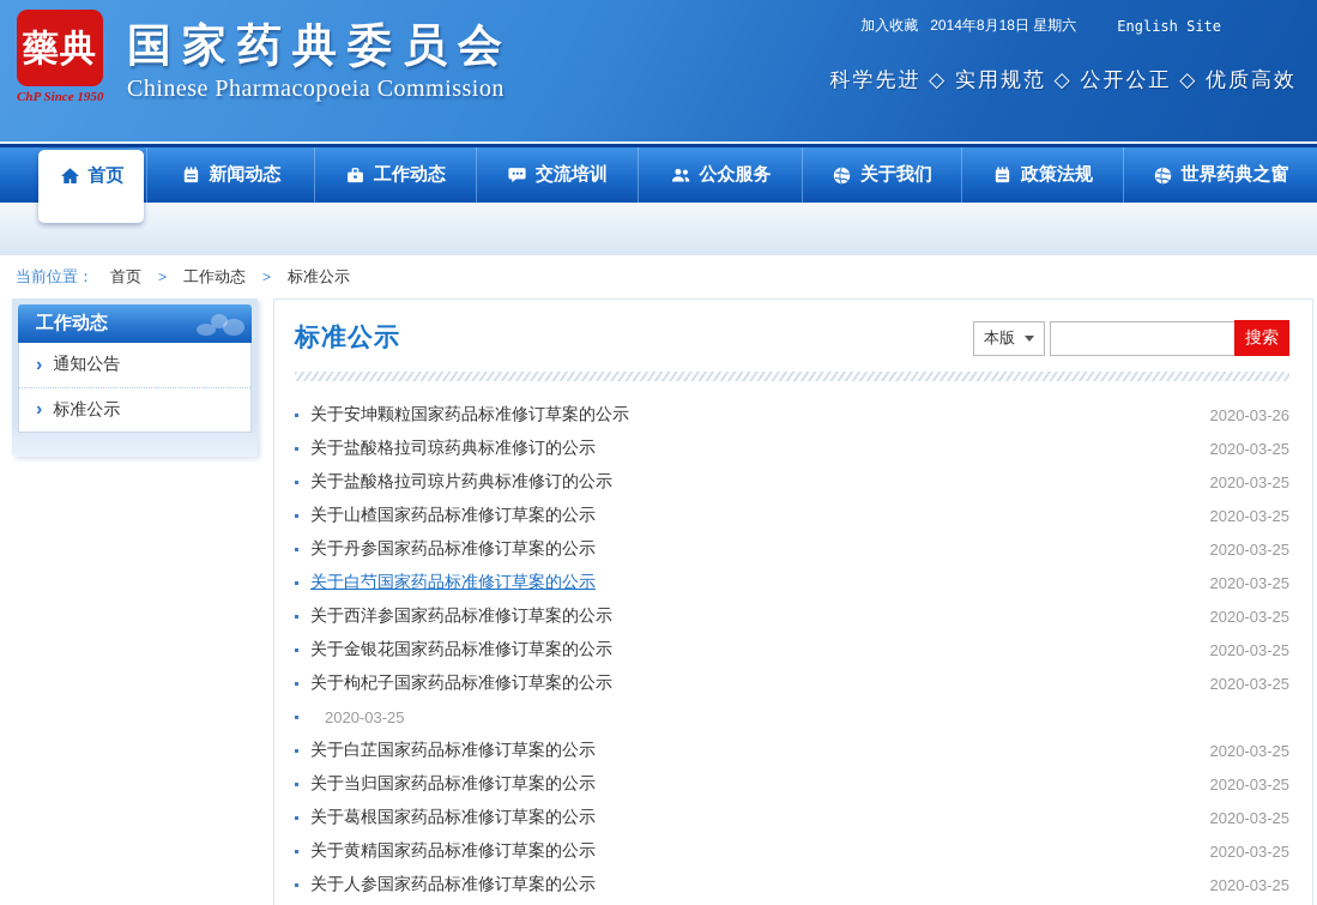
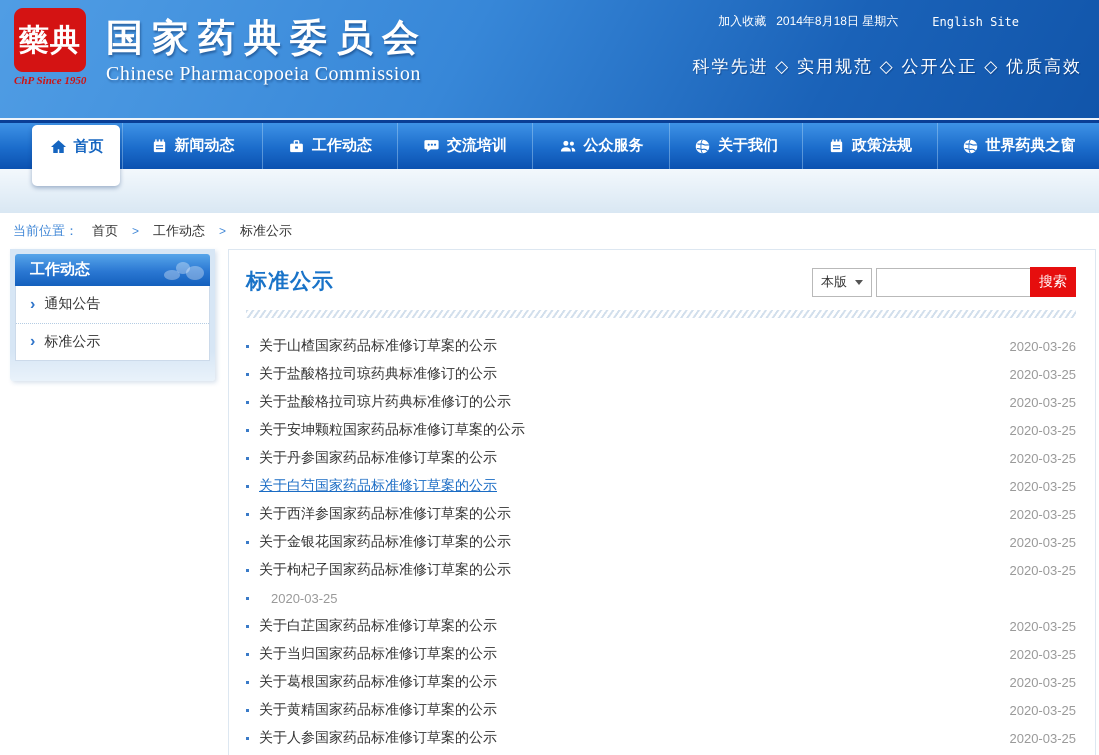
  藥典
  ChP Since 1950
  国家药典委员会
  Chinese Pharmacopoeia Commission
  加入收藏
  2014年8月18日 星期六
  English Site
  科学先进 ◇ 实用规范 ◇ 公开公正 ◇ 优质高效
  新闻动态
  工作动态
  交流培训
  公众服务
  关于我们
  政策法规
  世界药典之窗
  首页
  当前位置：
  首页
  >
  工作动态
  >
  标准公示
  工作动态
  ›
  通知公告
  ›
  标准公示
  标准公示
  本版
  搜索
- 关于安坤颗粒国家药品标准修订草案的公示
+ 关于山楂国家药品标准修订草案的公示
  2020-03-26
  关于盐酸格拉司琼药典标准修订的公示
  2020-03-25
  关于盐酸格拉司琼片药典标准修订的公示
  2020-03-25
- 关于山楂国家药品标准修订草案的公示
+ 关于安坤颗粒国家药品标准修订草案的公示
  2020-03-25
  关于丹参国家药品标准修订草案的公示
  2020-03-25
  关于白芍国家药品标准修订草案的公示
  2020-03-25
  关于西洋参国家药品标准修订草案的公示
  2020-03-25
  关于金银花国家药品标准修订草案的公示
  2020-03-25
  关于枸杞子国家药品标准修订草案的公示
  2020-03-25
  2020-03-25
  关于白芷国家药品标准修订草案的公示
  2020-03-25
  关于当归国家药品标准修订草案的公示
  2020-03-25
  关于葛根国家药品标准修订草案的公示
  2020-03-25
  关于黄精国家药品标准修订草案的公示
  2020-03-25
  关于人参国家药品标准修订草案的公示
  2020-03-25
